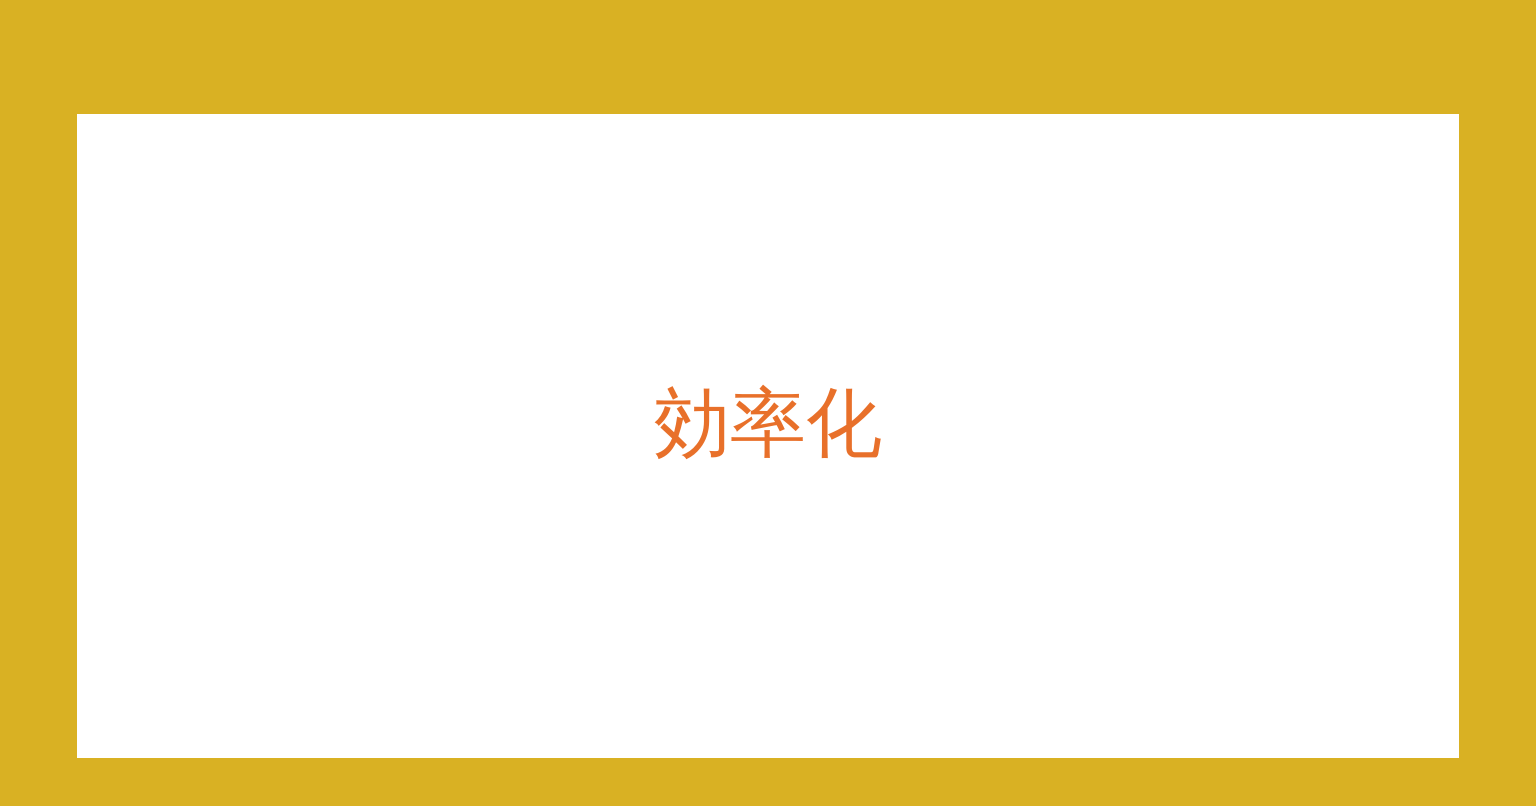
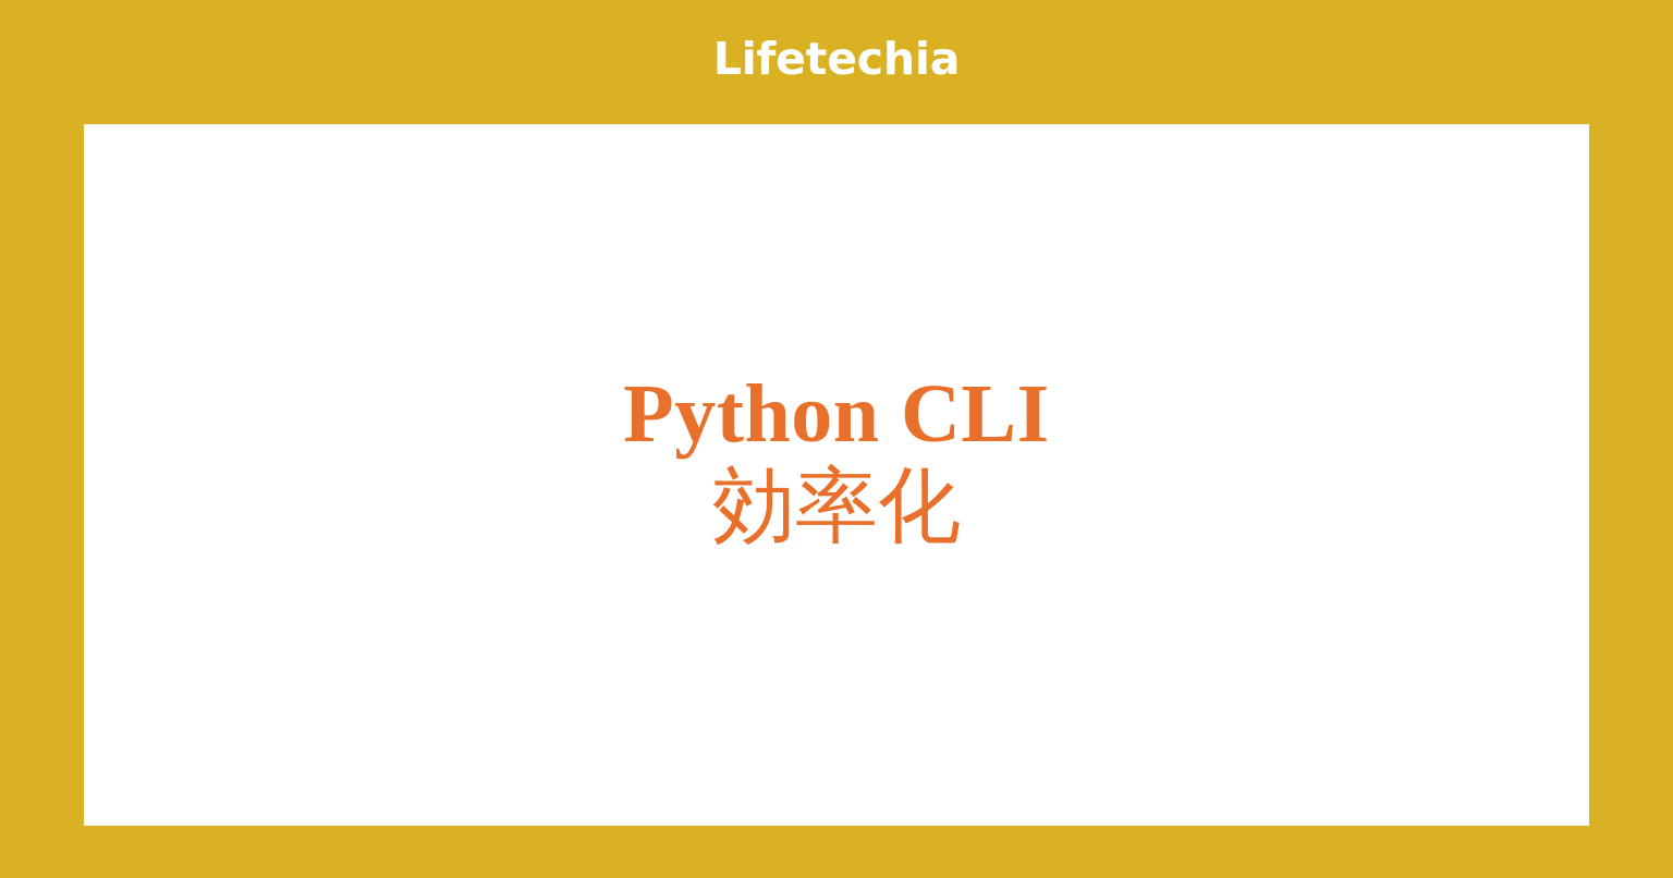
+ Lifetechia
+ Python CLI
  効率化
